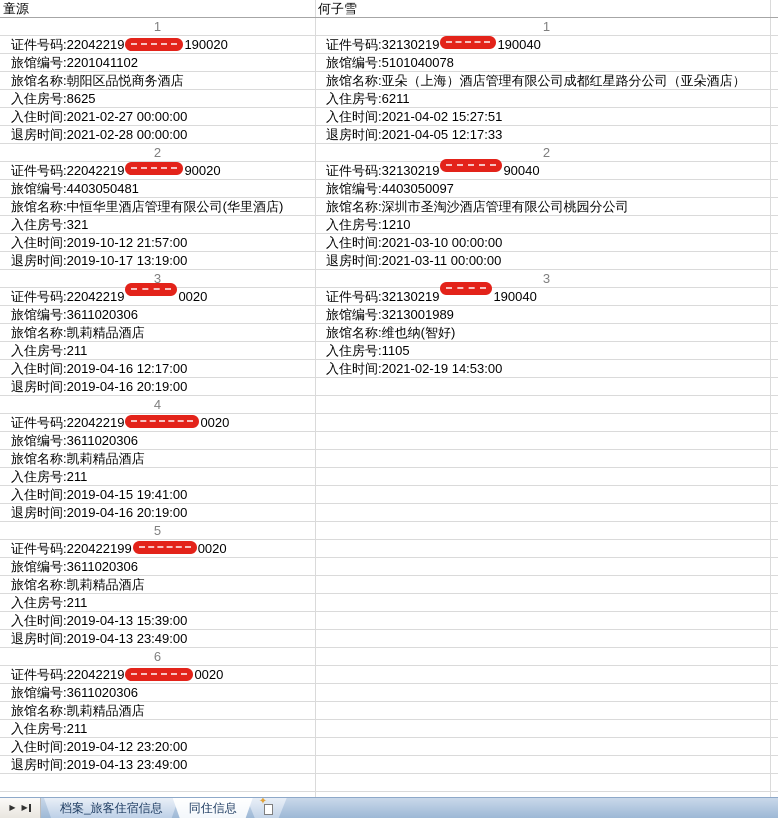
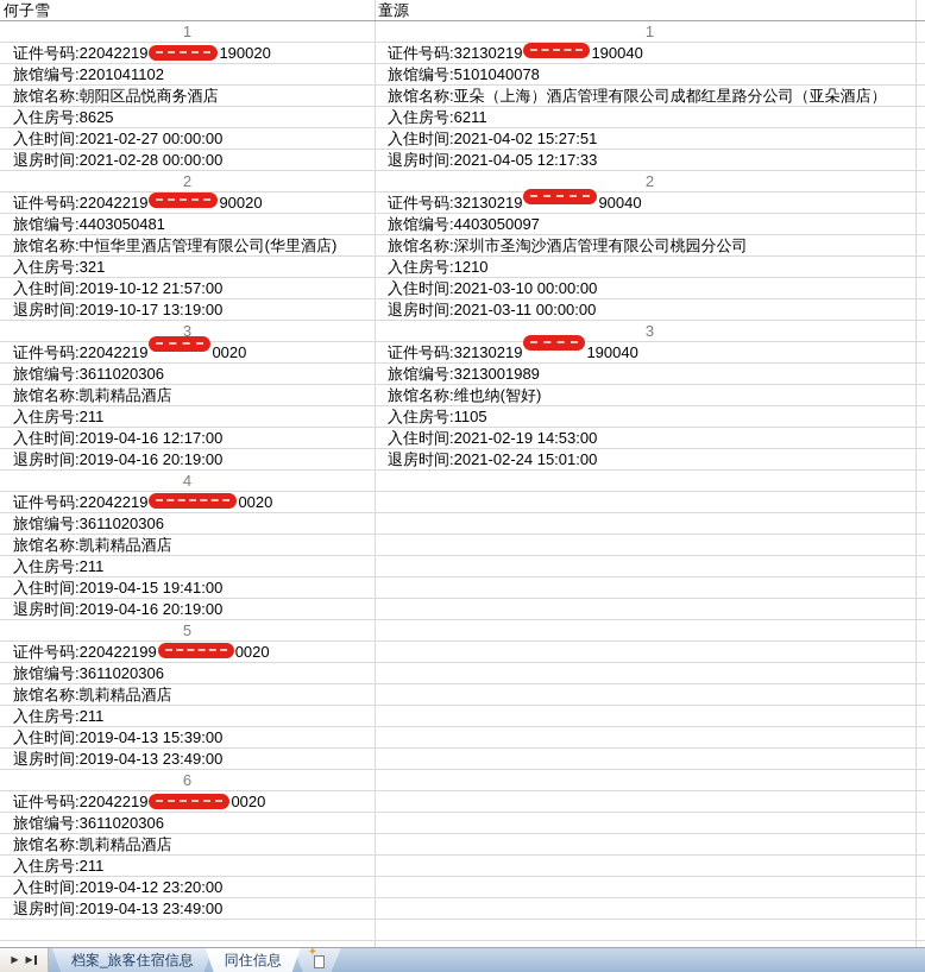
- 童源
+ 何子雪
  1
  证件号码:22042219 190020
  旅馆编号:2201041102
  旅馆名称:朝阳区品悦商务酒店
  入住房号:8625
  入住时间:2021-02-27 00:00:00
  退房时间:2021-02-28 00:00:00
  2
  证件号码:22042219 90020
  旅馆编号:4403050481
  旅馆名称:中恒华里酒店管理有限公司(华里酒店)
  入住房号:321
  入住时间:2019-10-12 21:57:00
  退房时间:2019-10-17 13:19:00
  3
  证件号码:22042219 0020
  旅馆编号:3611020306
  旅馆名称:凯莉精品酒店
  入住房号:211
  入住时间:2019-04-16 12:17:00
  退房时间:2019-04-16 20:19:00
  4
  证件号码:22042219 0020
  旅馆编号:3611020306
  旅馆名称:凯莉精品酒店
  入住房号:211
  入住时间:2019-04-15 19:41:00
  退房时间:2019-04-16 20:19:00
  5
  证件号码:220422199 0020
  旅馆编号:3611020306
  旅馆名称:凯莉精品酒店
  入住房号:211
  入住时间:2019-04-13 15:39:00
  退房时间:2019-04-13 23:49:00
  6
  证件号码:22042219 0020
  旅馆编号:3611020306
  旅馆名称:凯莉精品酒店
  入住房号:211
  入住时间:2019-04-12 23:20:00
  退房时间:2019-04-13 23:49:00
- 何子雪
+ 童源
  1
  证件号码:32130219 190040
  旅馆编号:5101040078
  旅馆名称:亚朵（上海）酒店管理有限公司成都红星路分公司（亚朵酒店）
  入住房号:6211
  入住时间:2021-04-02 15:27:51
  退房时间:2021-04-05 12:17:33
  2
  证件号码:32130219 90040
  旅馆编号:4403050097
  旅馆名称:深圳市圣淘沙酒店管理有限公司桃园分公司
  入住房号:1210
  入住时间:2021-03-10 00:00:00
  退房时间:2021-03-11 00:00:00
  3
  证件号码:32130219 190040
  旅馆编号:3213001989
  旅馆名称:维也纳(智好)
  入住房号:1105
  入住时间:2021-02-19 14:53:00
+ 退房时间:2021-02-24 15:01:00
  ▶
  ▶
  档案_旅客住宿信息
  同住信息
  ✦
